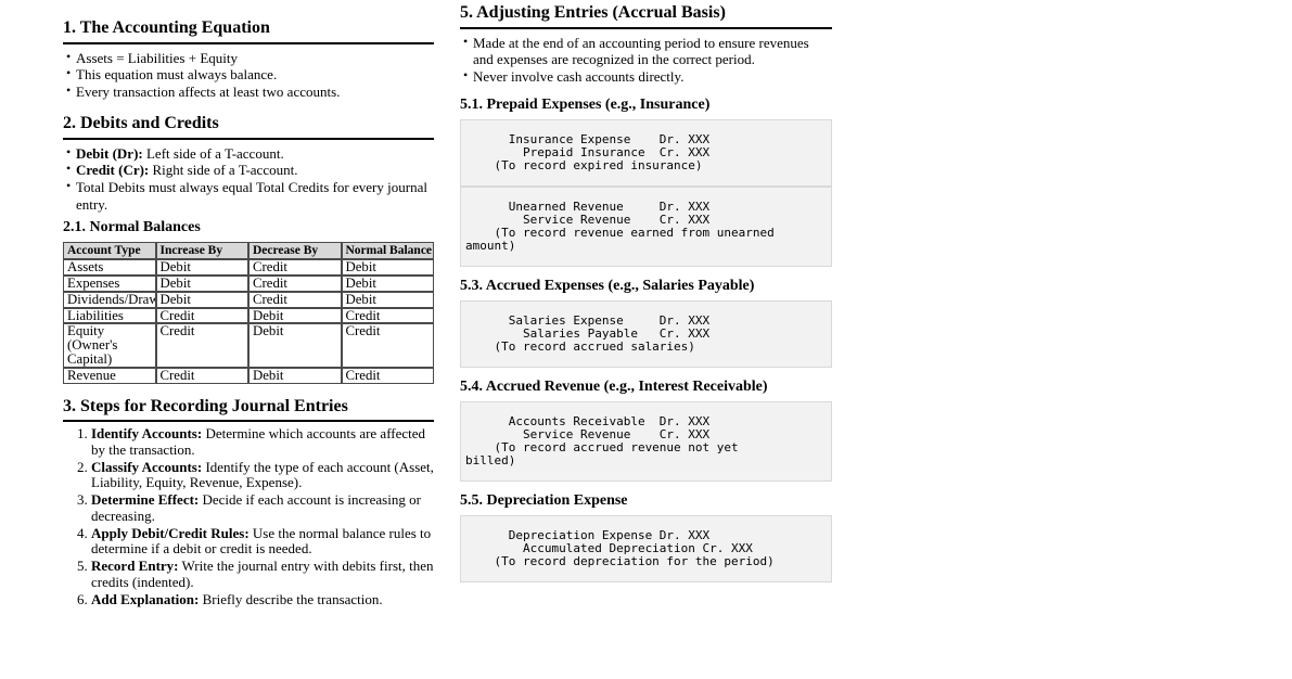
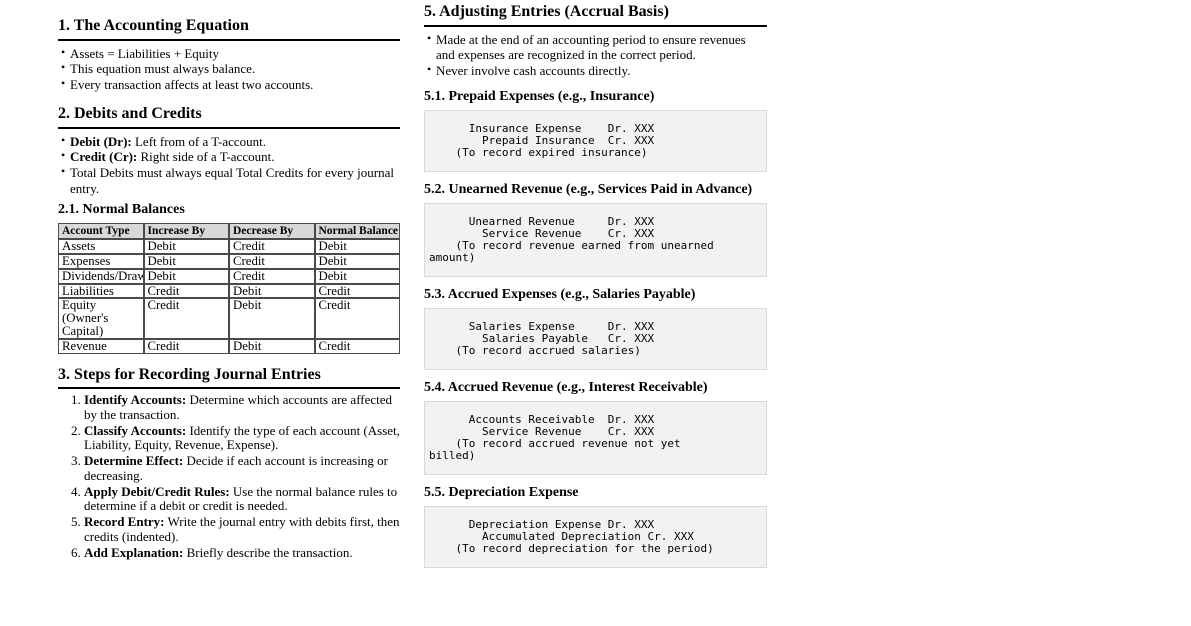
  1. The Accounting Equation
  Assets = Liabilities + Equity
  This equation must always balance.
  Every transaction affects at least two accounts.
  2. Debits and Credits
- Debit (Dr): Left side of a T-account.
+ Debit (Dr): Left from of a T-account.
  Credit (Cr): Right side of a T-account.
  Total Debits must always equal Total Credits for every journal entry.
  2.1. Normal Balances
  Account Type	Increase By	Decrease By	Normal Balance
  Assets	Debit	Credit	Debit
  Expenses	Debit	Credit	Debit
  Dividends/Draw	Debit	Credit	Debit
  Liabilities	Credit	Debit	Credit
  Equity (Owner's Capital)	Credit	Debit	Credit
  Revenue	Credit	Debit	Credit
  3. Steps for Recording Journal Entries
  Identify Accounts: Determine which accounts are affected by the transaction.
  Classify Accounts: Identify the type of each account (Asset, Liability, Equity, Revenue, Expense).
  Determine Effect: Decide if each account is increasing or decreasing.
  Apply Debit/Credit Rules: Use the normal balance rules to determine if a debit or credit is needed.
  Record Entry: Write the journal entry with debits first, then credits (indented).
  Add Explanation: Briefly describe the transaction.
  5. Adjusting Entries (Accrual Basis)
  Made at the end of an accounting period to ensure revenues and expenses are recognized in the correct period.
  Never involve cash accounts directly.
  5.1. Prepaid Expenses (e.g., Insurance)
  Insurance Expense Dr. XXX
  Prepaid Insurance Cr. XXX
  (To record expired insurance)
+ 5.2. Unearned Revenue (e.g., Services Paid in Advance)
  Unearned Revenue Dr. XXX
  Service Revenue Cr. XXX
  (To record revenue earned from unearned
  amount)
  5.3. Accrued Expenses (e.g., Salaries Payable)
  Salaries Expense Dr. XXX
  Salaries Payable Cr. XXX
  (To record accrued salaries)
  5.4. Accrued Revenue (e.g., Interest Receivable)
  Accounts Receivable Dr. XXX
  Service Revenue Cr. XXX
  (To record accrued revenue not yet
  billed)
  5.5. Depreciation Expense
  Depreciation Expense Dr. XXX
  Accumulated Depreciation Cr. XXX
  (To record depreciation for the period)
